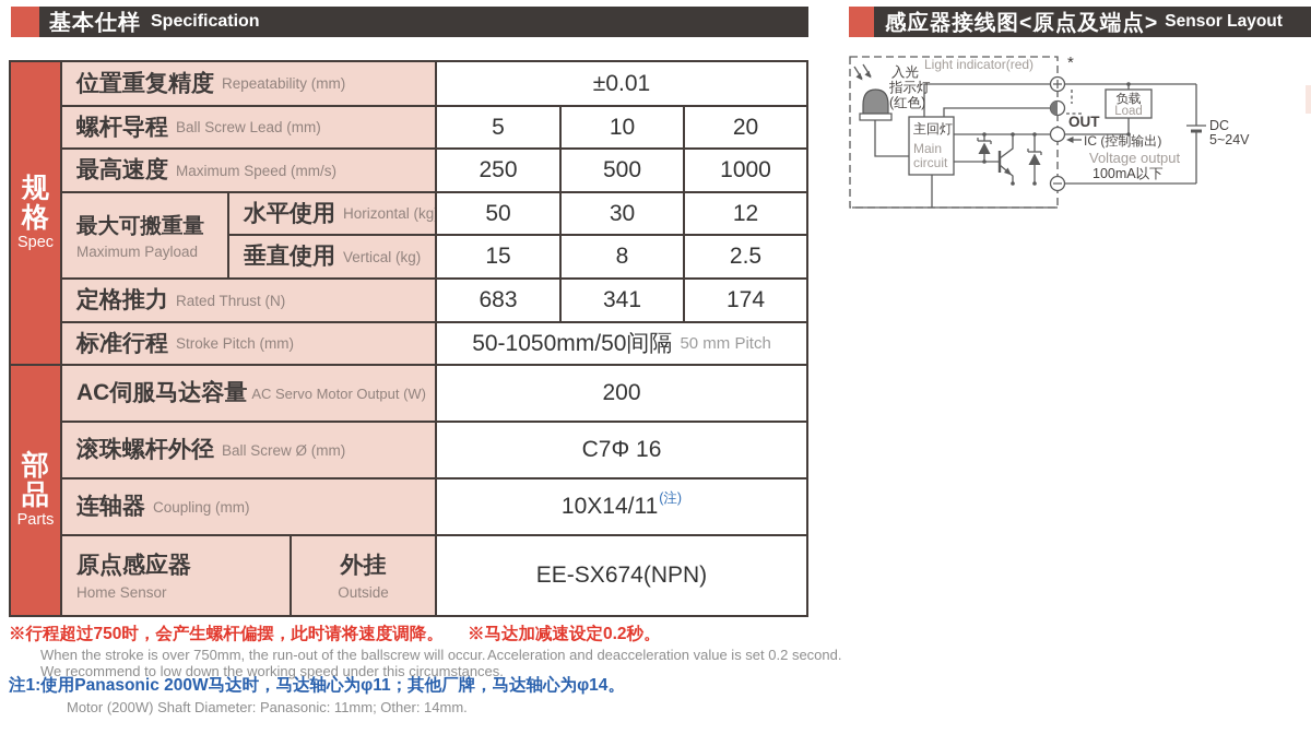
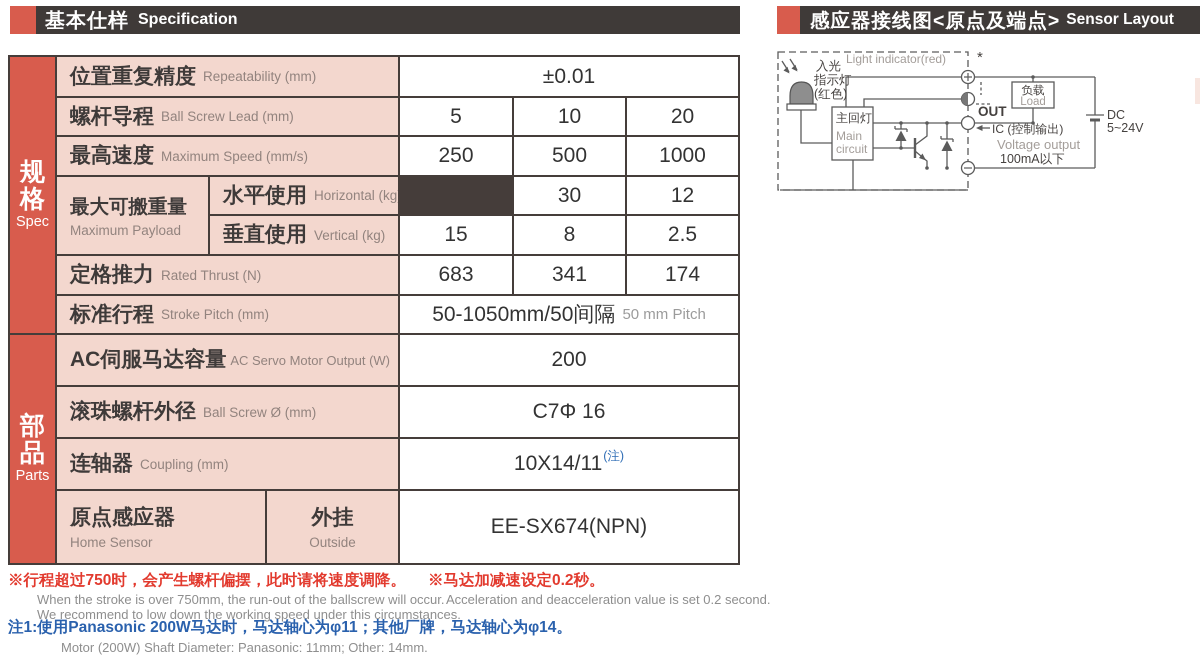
  基本仕样
  Specification
  感应器接线图<原点及端点>
  Sensor Layout
  规
  格
  Spec
  部
  品
  Parts
  位置重复精度
  Repeatability (mm)
  ±0.01
  螺杆导程
  Ball Screw Lead (mm)
  5
  10
  20
  最高速度
  Maximum Speed (mm/s)
  250
  500
  1000
  最大可搬重量
  Maximum Payload
  水平使用
  Horizontal (kg
- 50
  30
  12
  垂直使用
  Vertical (kg)
  15
  8
  2.5
  定格推力
  Rated Thrust (N)
  683
  341
  174
  标准行程
  Stroke Pitch (mm)
  50-1050mm/50间隔
  50 mm Pitch
  AC伺服马达容量
  AC Servo Motor Output (W)
  200
  滚珠螺杆外径
  Ball Screw Ø (mm)
  C7Φ 16
  连轴器
  Coupling (mm)
  10X14/11
  (注)
  原点感应器
  Home Sensor
  外挂
  Outside
  EE-SX674(NPN)
  ※行程超过750时，会产生螺杆偏摆，此时请将速度调降。
  When the stroke is over 750mm, the run-out of the ballscrew will occur.
  We recommend to low down the working speed under this circumstances.
  ※马达加减速设定0.2秒。
  Acceleration and deacceleration value is set 0.2 second.
  注1:使用Panasonic 200W马达时，马达轴心为φ11；其他厂牌，马达轴心为φ14。
  Motor (200W) Shaft Diameter: Panasonic: 11mm; Other: 14mm.
  Light indicator(red)
  入光
  指示灯
  (红色)
  主回灯
  Main
  circuit
  *
  OUT
  IC (控制输出)
  Voltage output
  100mA以下
  负载
  Load
  DC
  5~24V
